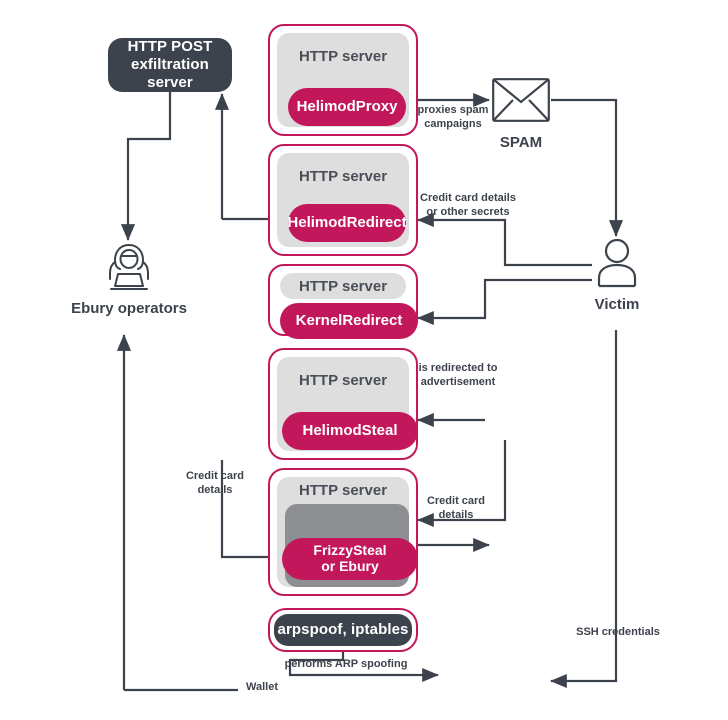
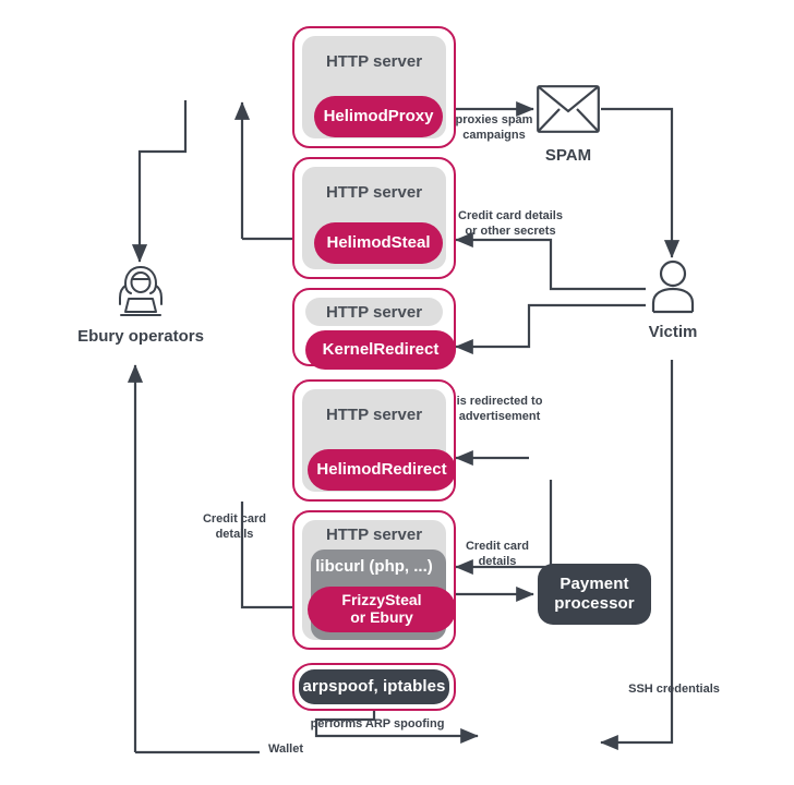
- HTTP POST
- exfiltration server
  HTTP server
  HelimodProxy
  HTTP server
- HelimodRedirect
+ HelimodSteal
  HTTP server
  KernelRedirect
  HTTP server
- HelimodSteal
+ HelimodRedirect
  HTTP server
+ libcurl (php, ...)
  FrizzySteal
  or Ebury
  arpspoof, iptables
+ Payment
+ processor
  SPAM
  Victim
  Ebury operators
  proxies spam
  campaigns
  Credit card details
  or other secrets
  is redirected to
  advertisement
  Credit card
  details
  Credit card
  details
  performs ARP spoofing
  Wallet
  SSH credentials
